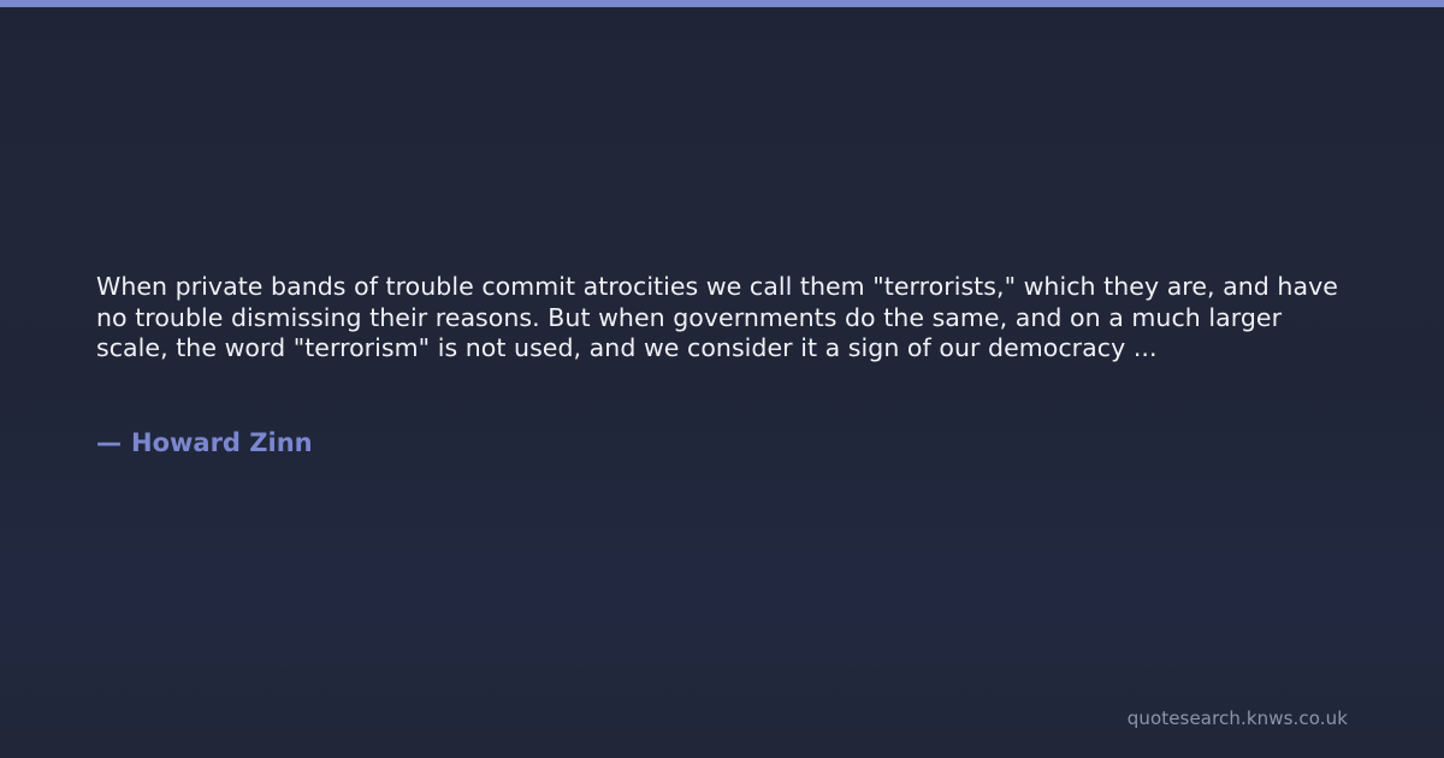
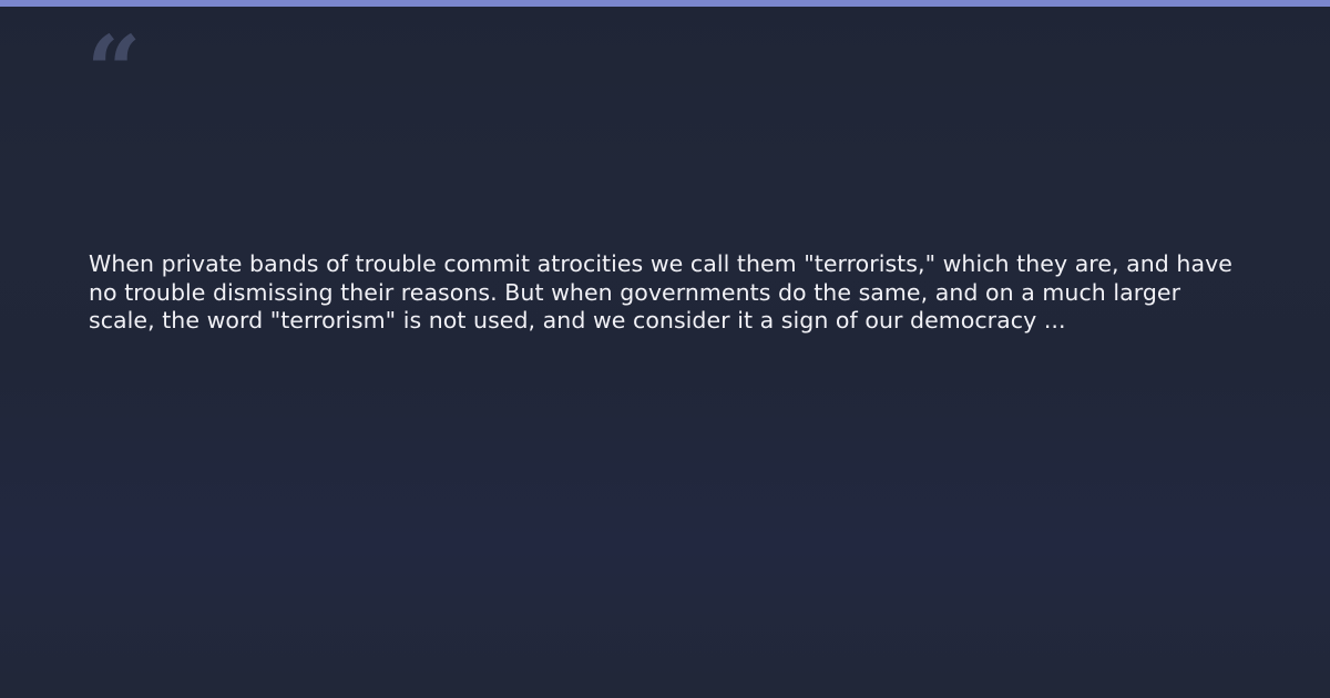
+ “
  When private bands of trouble commit atrocities we call them "terrorists," which they are, and have no trouble dismissing their reasons. But when governments do the same, and on a much larger scale, the word "terrorism" is not used, and we consider it a sign of our democracy ...
- — Howard Zinn
- quotesearch.knws.co.uk
